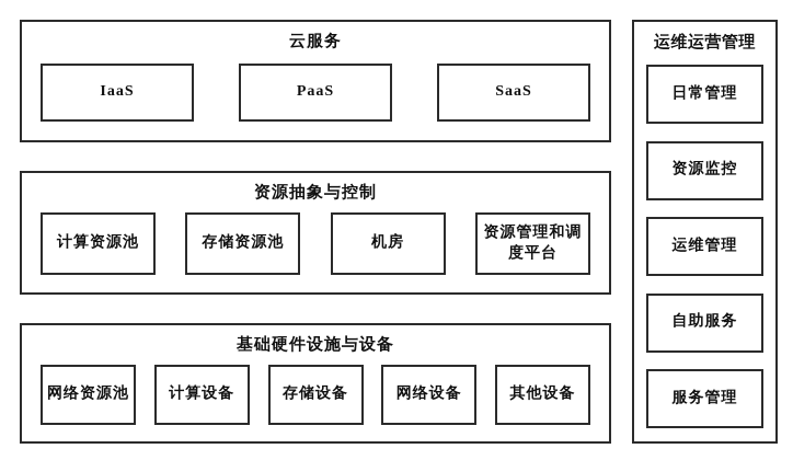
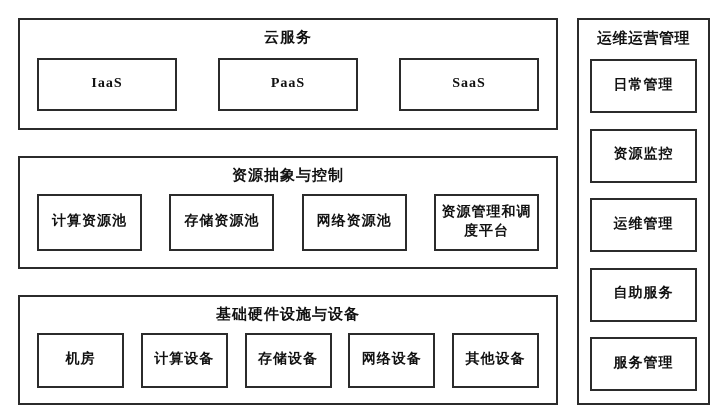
  云服务
  IaaS
  PaaS
  SaaS
  资源抽象与控制
  计算资源池
  存储资源池
- 机房
+ 网络资源池
  资源管理和调度平台
  基础硬件设施与设备
- 网络资源池
+ 机房
  计算设备
  存储设备
  网络设备
  其他设备
  运维运营管理
  日常管理
  资源监控
  运维管理
  自助服务
  服务管理
